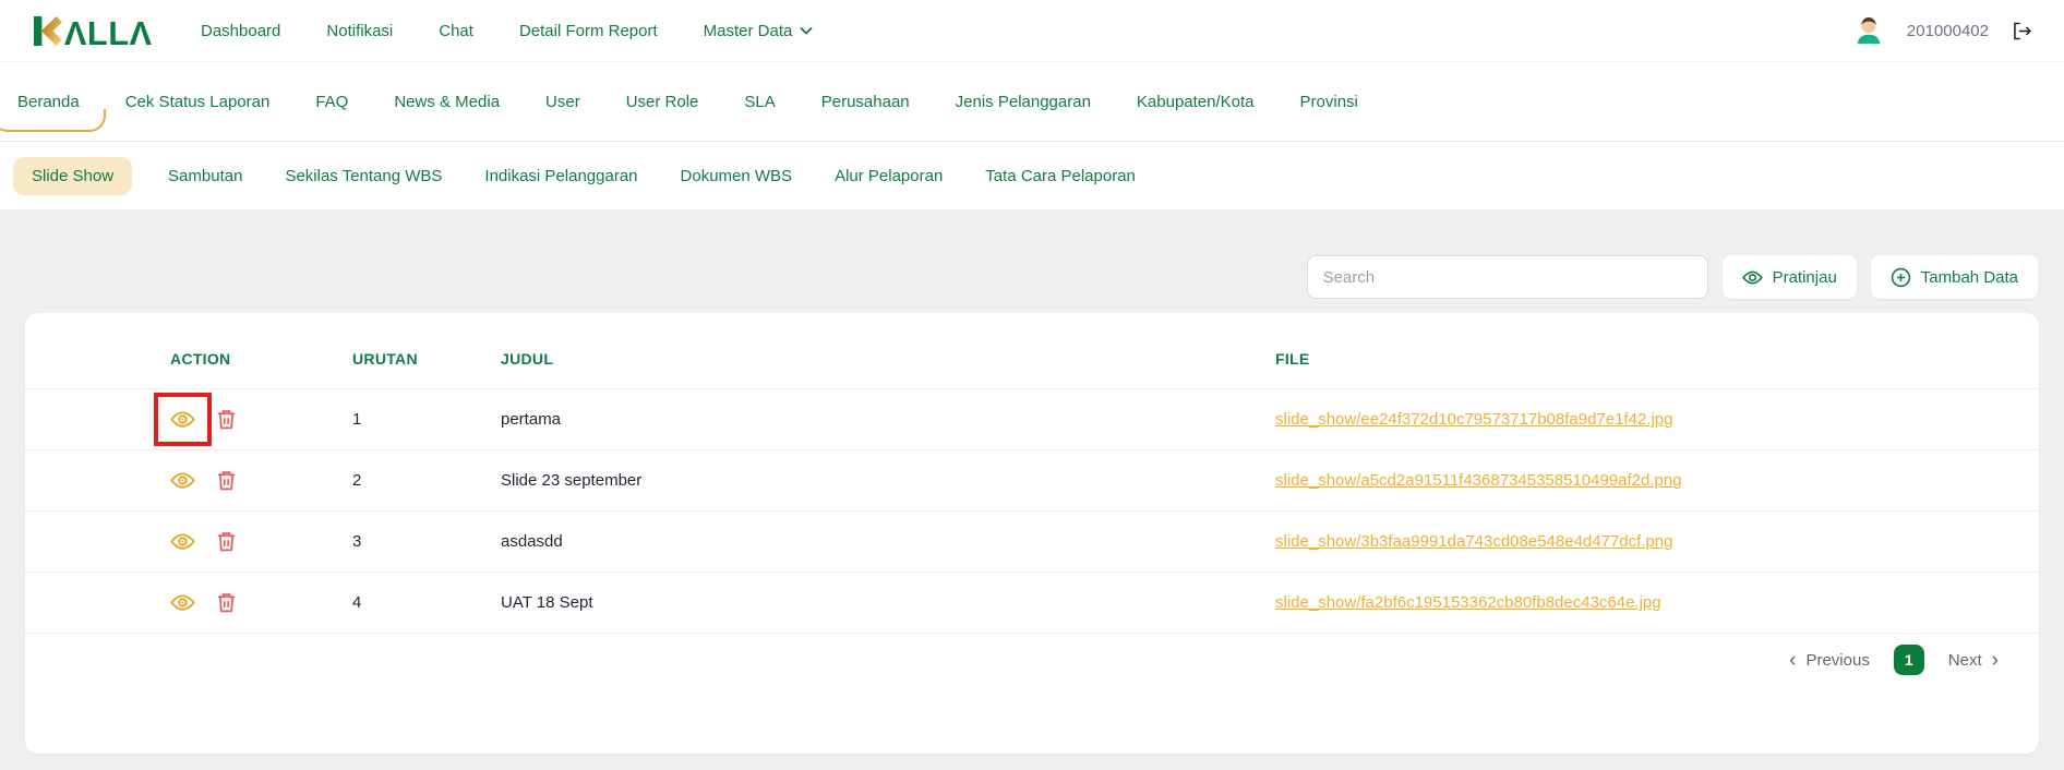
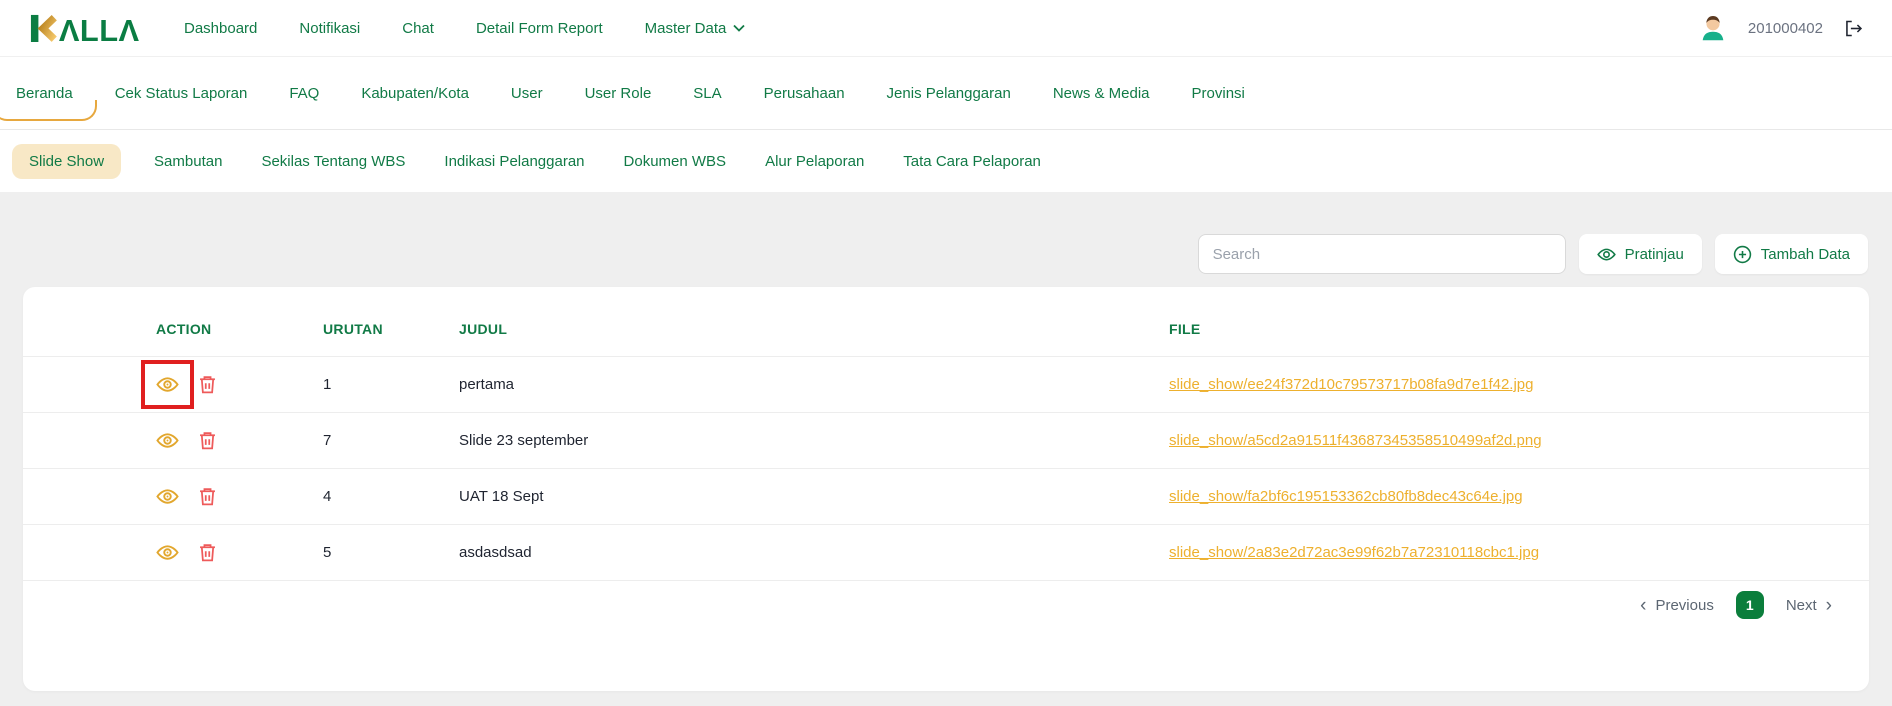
  ΛLLΛ
  Dashboard
  Notifikasi
  Chat
  Detail Form Report
  Master Data
  201000402
  Beranda
  Cek Status Laporan
  FAQ
- News & Media
+ Kabupaten/Kota
  User
  User Role
  SLA
  Perusahaan
  Jenis Pelanggaran
- Kabupaten/Kota
+ News & Media
  Provinsi
  Slide Show
  Sambutan
  Sekilas Tentang WBS
  Indikasi Pelanggaran
  Dokumen WBS
  Alur Pelaporan
  Tata Cara Pelaporan
  Search
  Pratinjau
  Tambah Data
  ACTION	URUTAN	JUDUL	FILE
  	1	pertama	slide_show/ee24f372d10c79573717b08fa9d7e1f42.jpg
- 	2	Slide 23 september	slide_show/a5cd2a91511f43687345358510499af2d.png
+ 	7	Slide 23 september	slide_show/a5cd2a91511f43687345358510499af2d.png
- 	3	asdasdd	slide_show/3b3faa9991da743cd08e548e4d477dcf.png
  	4	UAT 18 Sept	slide_show/fa2bf6c195153362cb80fb8dec43c64e.jpg
+ 	5	asdasdsad	slide_show/2a83e2d72ac3e99f62b7a72310118cbc1.jpg
  ‹
  Previous
  1
  Next
  ›
